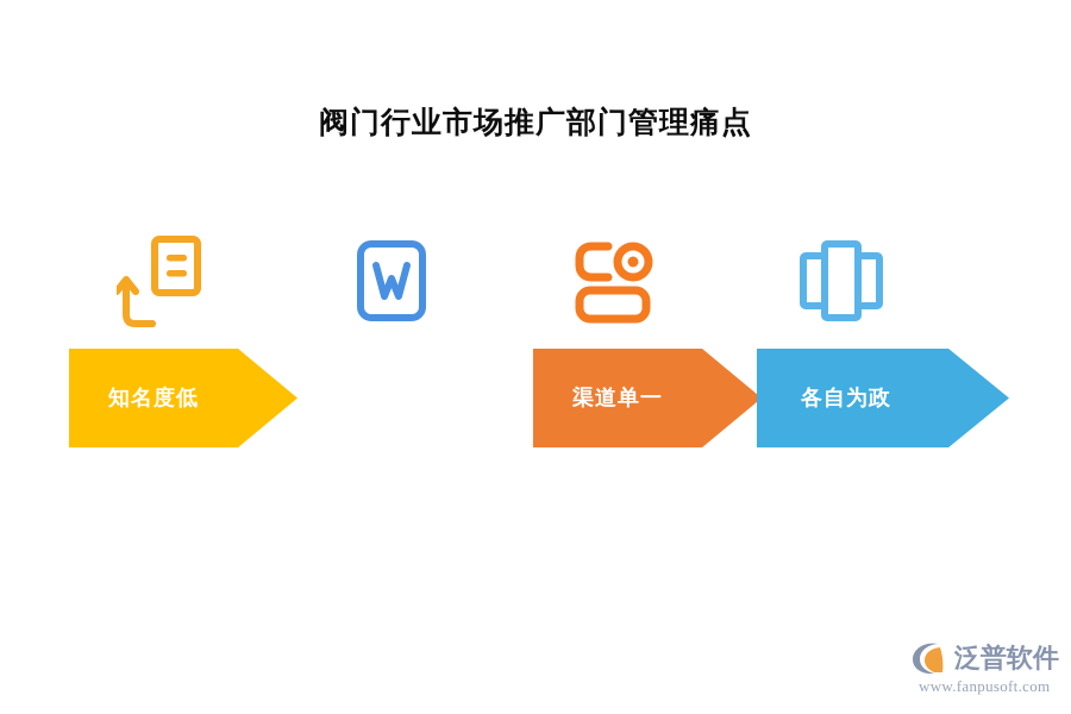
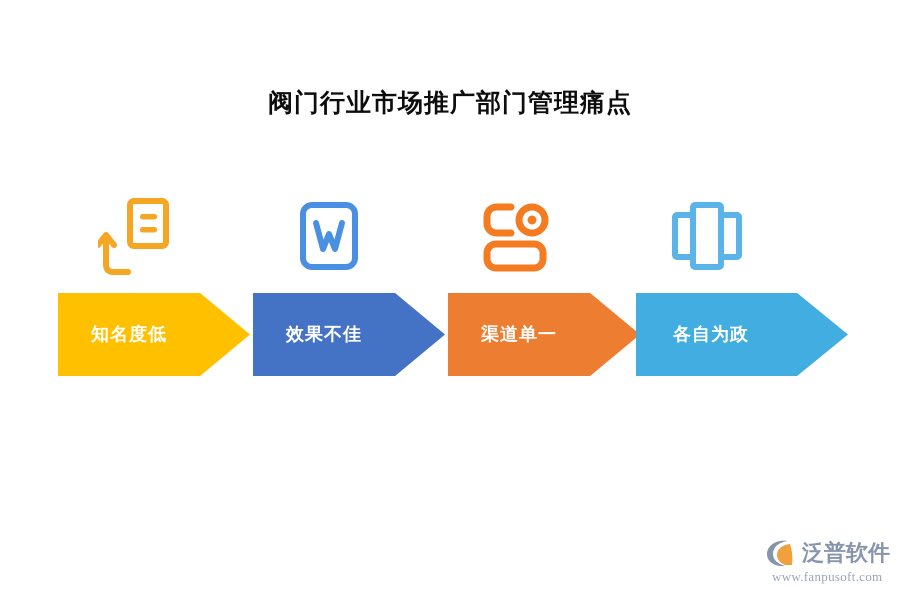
  阀门行业市场推广部门管理痛点
  知名度低
+ 效果不佳
  渠道单一
  各自为政
  泛普软件
  www.fanpusoft.com
